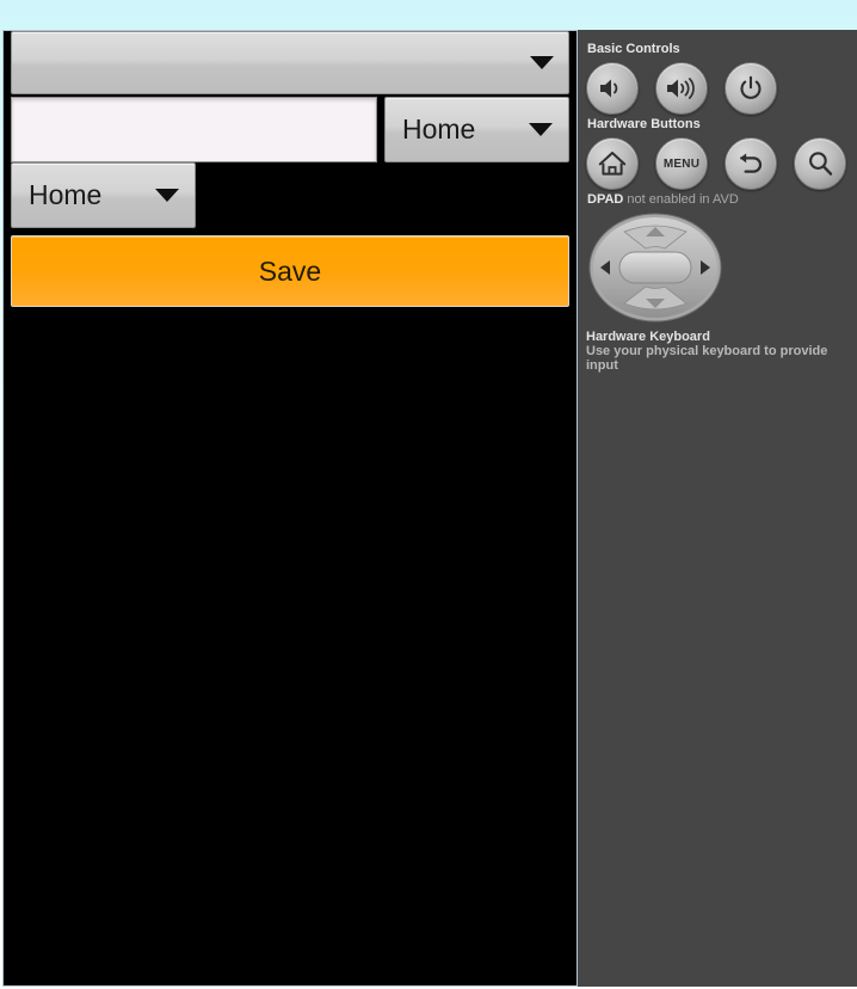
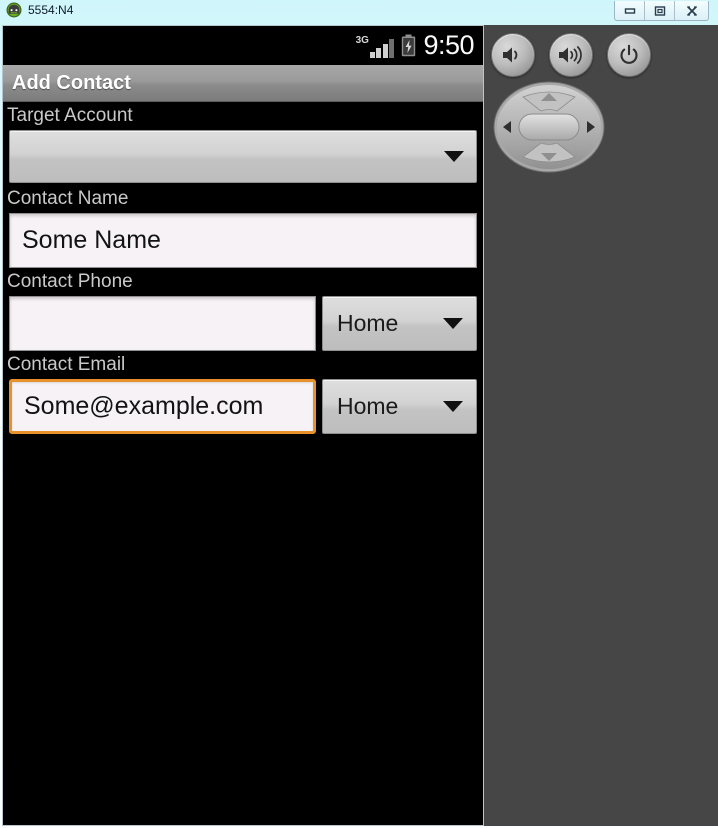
+ 5554:N4
+ 3G
+ 9:50
+ Add Contact
+ Target Account
+ Contact Name
+ Some Name
+ Contact Phone
  Home
+ Contact Email
+ Some@example.com
  Home
- Save
- Basic Controls
- Hardware Buttons
- MENU
- DPAD not enabled in AVD
- Hardware Keyboard
- Use your physical keyboard to provide input
